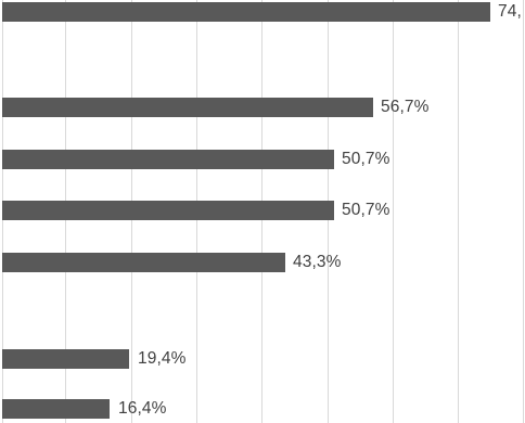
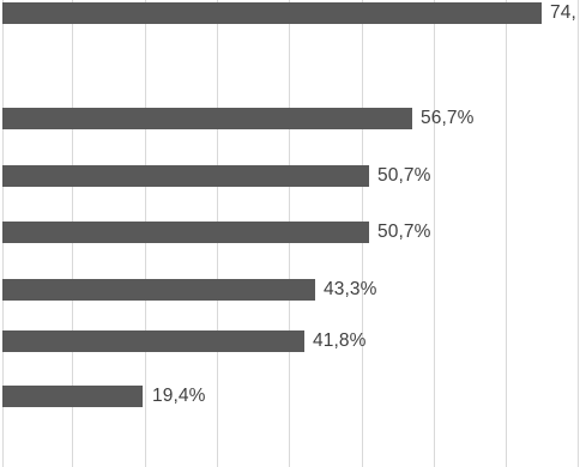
  74,
  56,7%
  50,7%
  50,7%
  43,3%
+ 41,8%
  19,4%
- 16,4%
